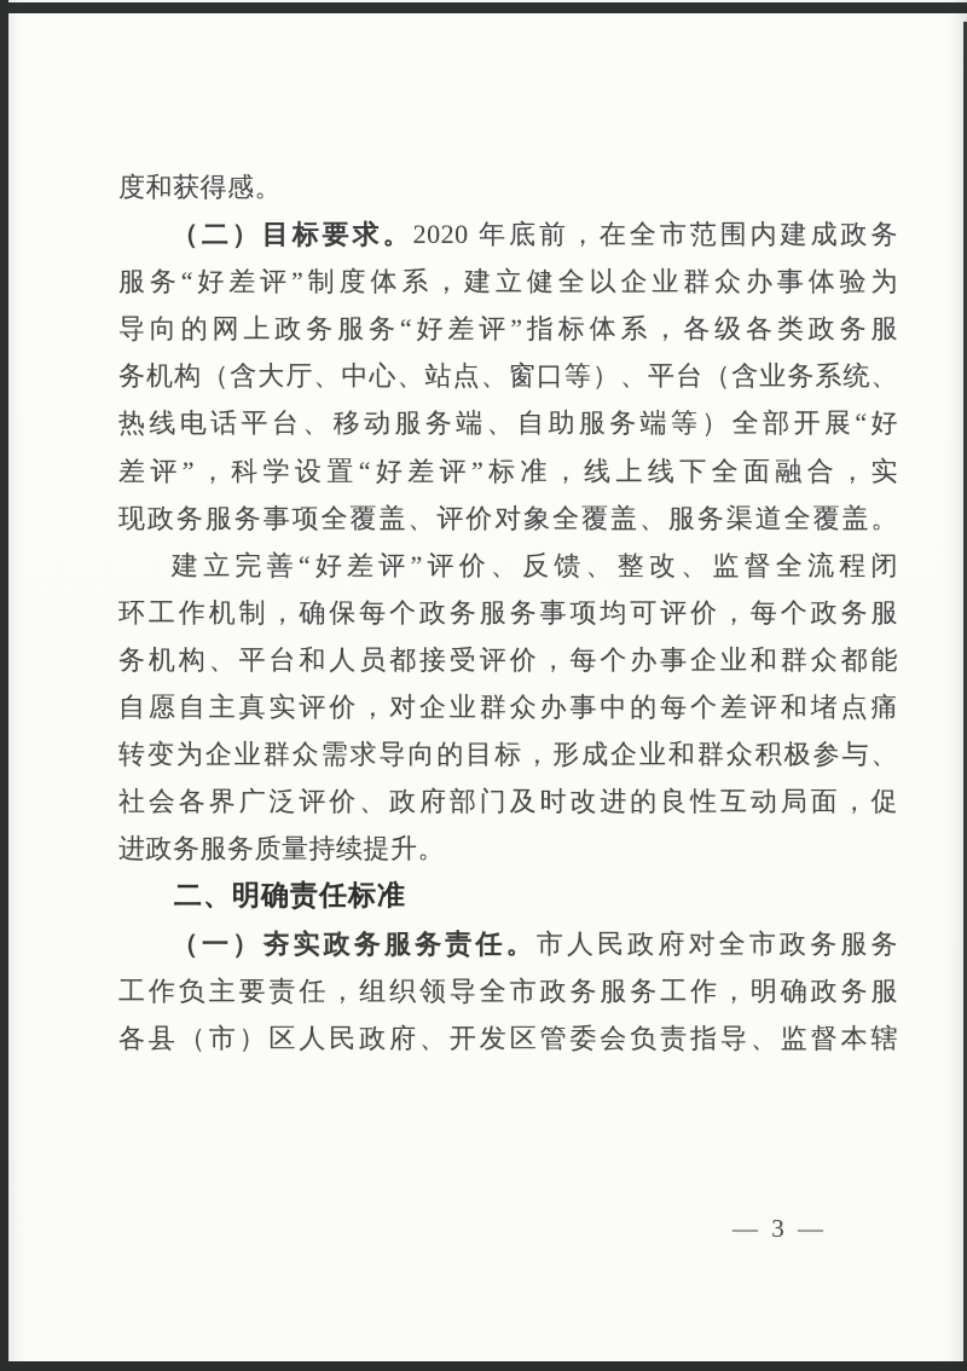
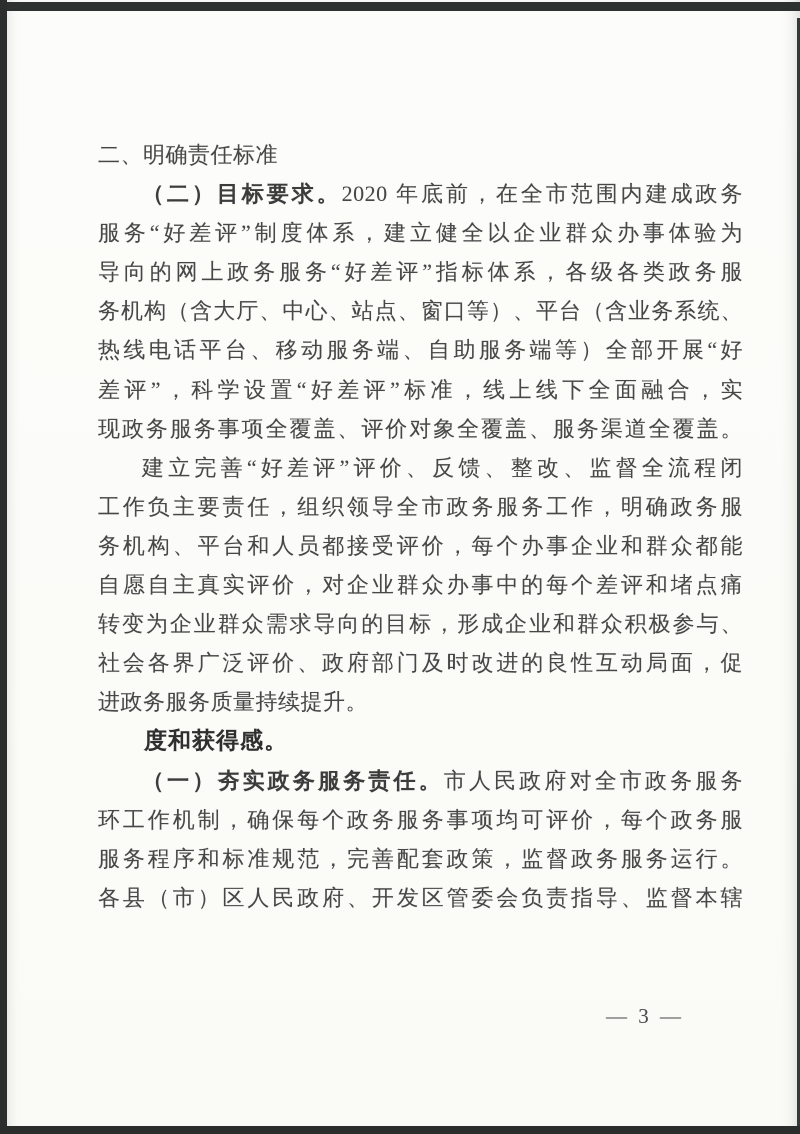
- 度和获得感。
+ 二、明确责任标准
  （二）目标要求。2020 年底前，在全市范围内建成政务
  服务“好差评”制度体系，建立健全以企业群众办事体验为
  导向的网上政务服务“好差评”指标体系，各级各类政务服
  务机构（含大厅、中心、站点、窗口等）、平台（含业务系统、
  热线电话平台、移动服务端、自助服务端等）全部开展“好
  差评”，科学设置“好差评”标准，线上线下全面融合，实
  现政务服务事项全覆盖、评价对象全覆盖、服务渠道全覆盖。
  建立完善“好差评”评价、反馈、整改、监督全流程闭
- 环工作机制，确保每个政务服务事项均可评价，每个政务服
+ 工作负主要责任，组织领导全市政务服务工作，明确政务服
  务机构、平台和人员都接受评价，每个办事企业和群众都能
  自愿自主真实评价，对企业群众办事中的每个差评和堵点痛
  转变为企业群众需求导向的目标，形成企业和群众积极参与、
  社会各界广泛评价、政府部门及时改进的良性互动局面，促
  进政务服务质量持续提升。
- 二、明确责任标准
+ 度和获得感。
  （一）夯实政务服务责任。市人民政府对全市政务服务
- 工作负主要责任，组织领导全市政务服务工作，明确政务服
+ 环工作机制，确保每个政务服务事项均可评价，每个政务服
+ 服务程序和标准规范，完善配套政策，监督政务服务运行。
  各县（市）区人民政府、开发区管委会负责指导、监督本辖
  — 3 —
